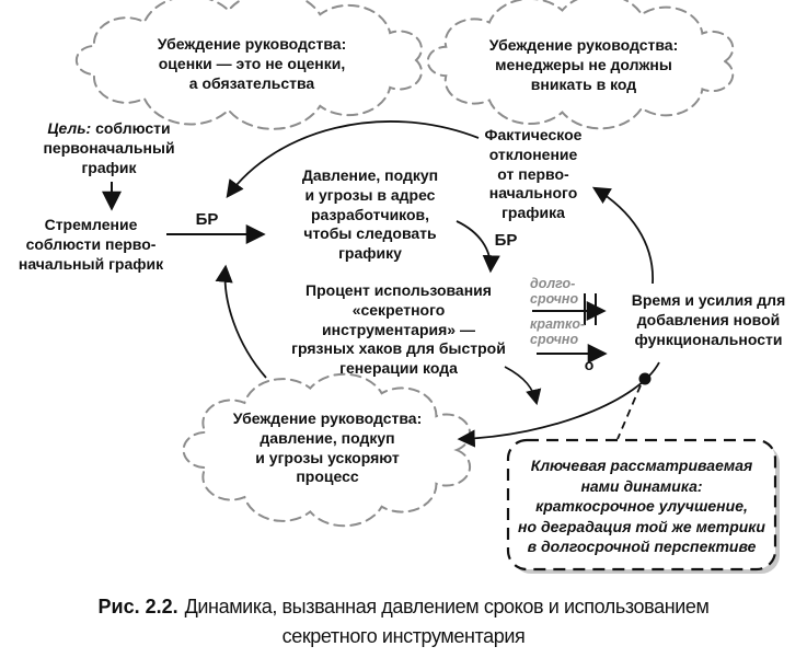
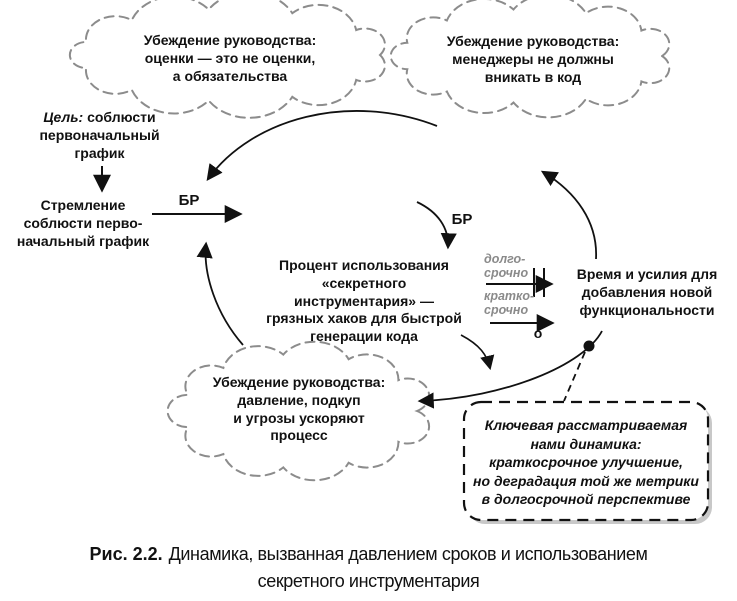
  Убеждение руководства:
  оценки — это не оценки,
  а обязательства
  Убеждение руководства:
  менеджеры не должны
  вникать в код
  Цель: соблюсти
  первоначальный
  график
  Стремление
  соблюсти перво-
  начальный график
  БР
- Давление, подкуп
- и угрозы в адрес
- разработчиков,
- чтобы следовать
- графику
- Фактическое
- отклонение
- от перво-
- начального
- графика
  БР
  Процент использования
  «секретного
  инструментария» —
  грязных хаков для быстрой
  генерации кода
  долго-
  срочно
  кратко-
  срочно
  о
  Время и усилия для
  добавления новой
  функциональности
  Убеждение руководства:
  давление, подкуп
  и угрозы ускоряют
  процесс
  Ключевая рассматриваемая
  нами динамика:
  краткосрочное улучшение,
  но деградация той же метрики
  в долгосрочной перспективе
  Рис. 2.2. Динамика, вызванная давлением сроков и использованием
  секретного инструментария
